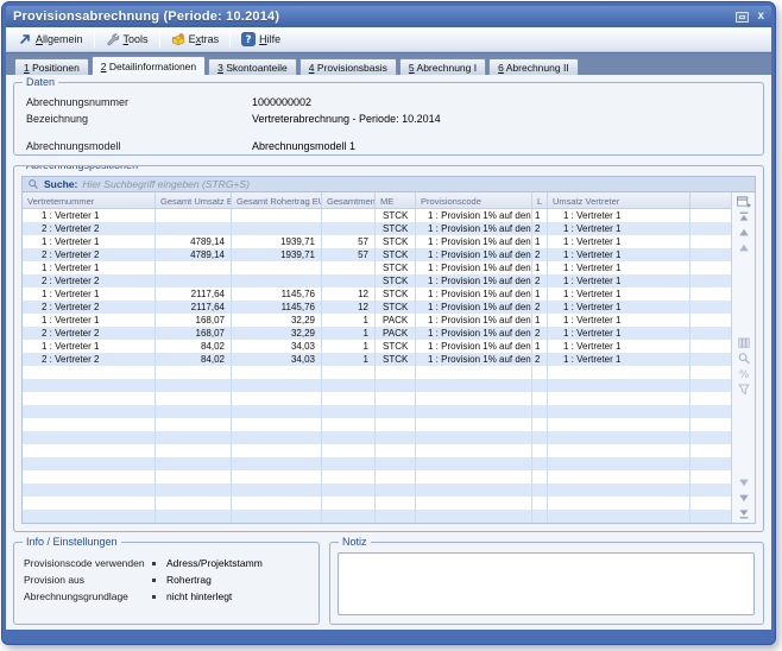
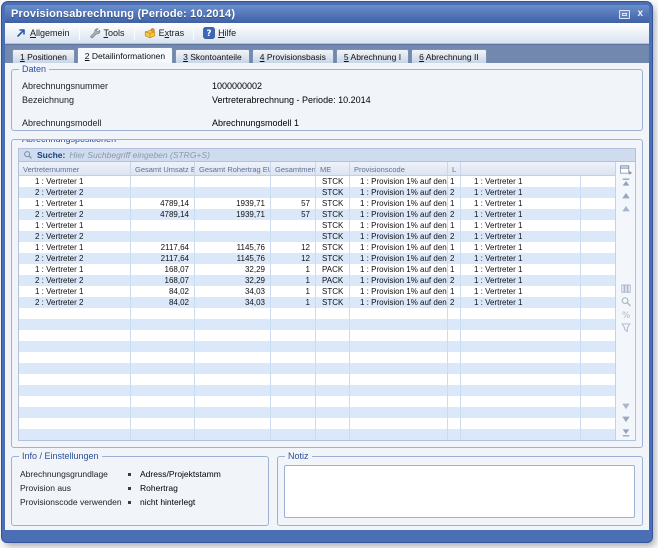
  Provisionsabrechnung (Periode: 10.2014)
  x
  Allgemein
  Tools
  Extras
  ?
  Hilfe
  1 Positionen
  2 Detailinformationen
  3 Skontoanteile
  4 Provisionsbasis
  5 Abrechnung I
  6 Abrechnung II
  Daten
  Abrechnungsnummer
  1000000002
  Bezeichnung
  Vertreterabrechnung - Periode: 10.2014
  Abrechnungsmodell
  Abrechnungsmodell 1
  Suche:
  Hier Suchbegriff eingeben (STRG+S)
  Vertreternummer
  Gesamt Umsatz E
  Gesamt Rohertrag EU
  Gesamtmen
  ME
  Provisionscode
  L
- Umsatz Vertreter
  1 : Vertreter 1
  STCK
  1 : Provision 1% auf den
  1
  1 : Vertreter 1
  2 : Vertreter 2
  STCK
  1 : Provision 1% auf den
  2
  1 : Vertreter 1
  1 : Vertreter 1
  4789,14
  1939,71
  57
  STCK
  1 : Provision 1% auf den
  1
  1 : Vertreter 1
  2 : Vertreter 2
  4789,14
  1939,71
  57
  STCK
  1 : Provision 1% auf den
  2
  1 : Vertreter 1
  1 : Vertreter 1
  STCK
  1 : Provision 1% auf den
  1
  1 : Vertreter 1
  2 : Vertreter 2
  STCK
  1 : Provision 1% auf den
  2
  1 : Vertreter 1
  1 : Vertreter 1
  2117,64
  1145,76
  12
  STCK
  1 : Provision 1% auf den
  1
  1 : Vertreter 1
  2 : Vertreter 2
  2117,64
  1145,76
  12
  STCK
  1 : Provision 1% auf den
  2
  1 : Vertreter 1
  1 : Vertreter 1
  168,07
  32,29
  1
  PACK
  1 : Provision 1% auf den
  1
  1 : Vertreter 1
  2 : Vertreter 2
  168,07
  32,29
  1
  PACK
  1 : Provision 1% auf den
  2
  1 : Vertreter 1
  1 : Vertreter 1
  84,02
  34,03
  1
  STCK
  1 : Provision 1% auf den
  1
  1 : Vertreter 1
  2 : Vertreter 2
  84,02
  34,03
  1
  STCK
  1 : Provision 1% auf den
  2
  1 : Vertreter 1
  %
  Info / Einstellungen
- Provisionscode verwenden
+ Abrechnungsgrundlage
  Adress/Projektstamm
  Provision aus
  Rohertrag
- Abrechnungsgrundlage
+ Provisionscode verwenden
  nicht hinterlegt
  Notiz
